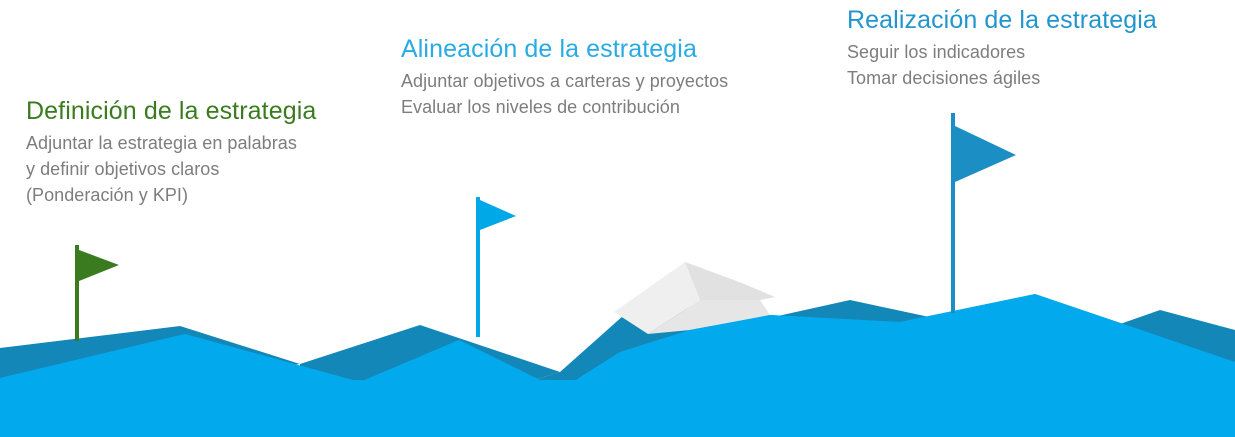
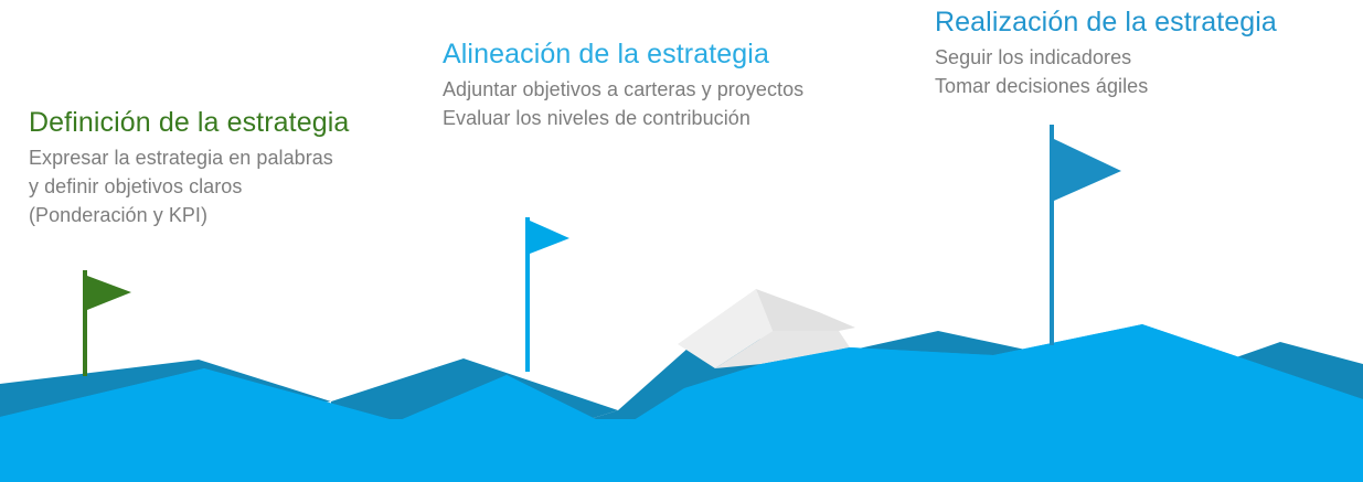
  Definición de la estrategia
- Adjuntar la estrategia en palabras
+ Expresar la estrategia en palabras
  y definir objetivos claros
  (Ponderación y KPI)
  Alineación de la estrategia
  Adjuntar objetivos a carteras y proyectos
  Evaluar los niveles de contribución
  Realización de la estrategia
  Seguir los indicadores
  Tomar decisiones ágiles
